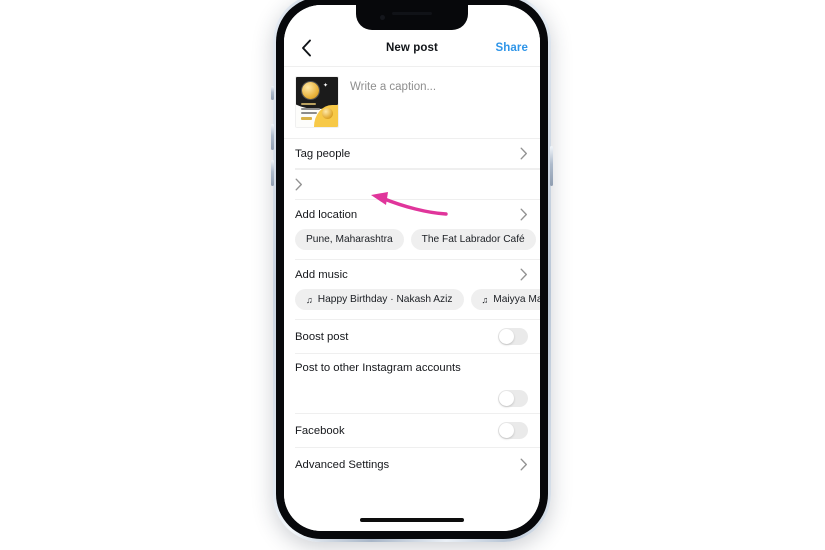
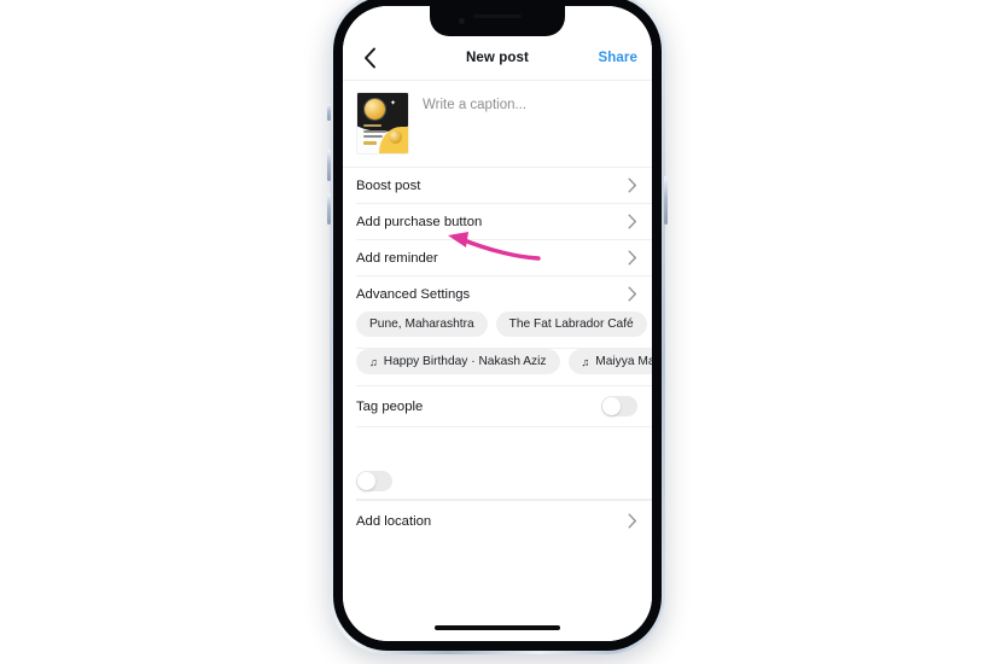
  New post
  Share
  Write a caption...
- Tag people
+ Boost post
+ Add purchase button
+ Add reminder
- Add location
+ Advanced Settings
  Pune, Maharashtra
  The Fat Labrador Café
- Add music
  ♫
  Happy Birthday · Nakash Aziz
  ♫
  Maiyya Ma
- Boost post
+ Tag people
- Post to other Instagram accounts
- Facebook
- Advanced Settings
+ Add location
